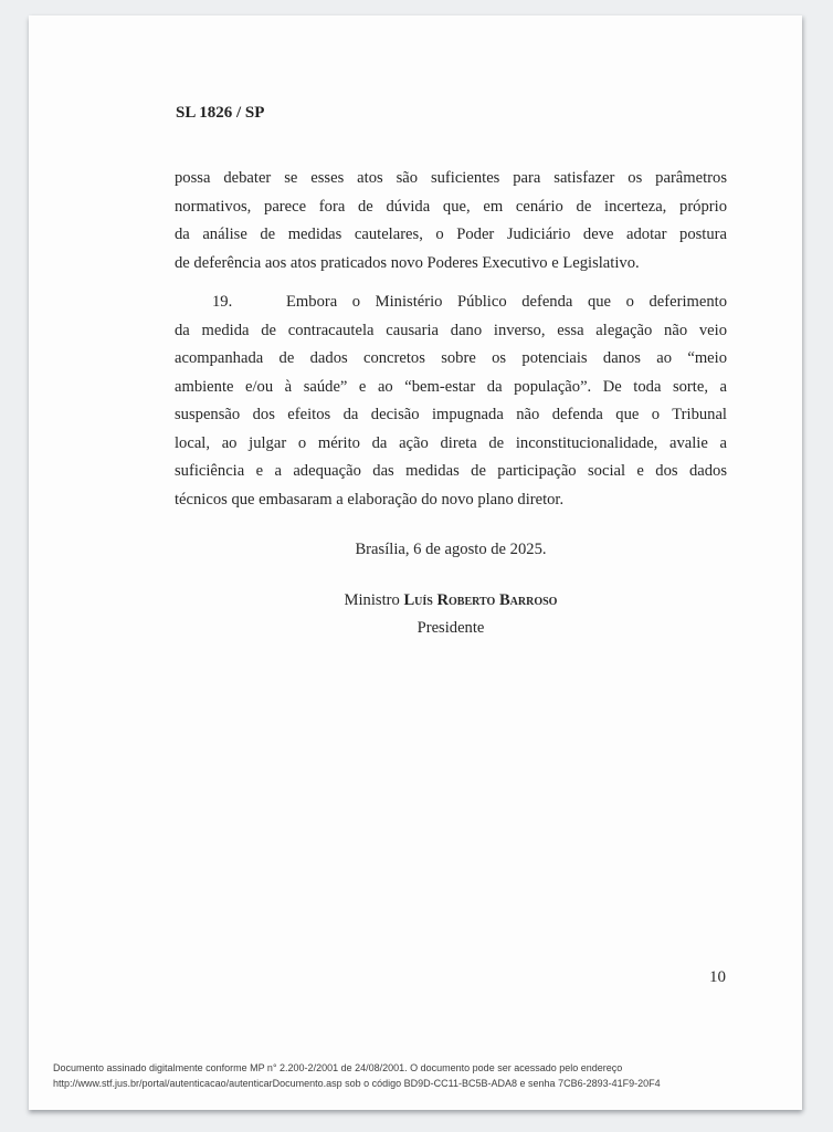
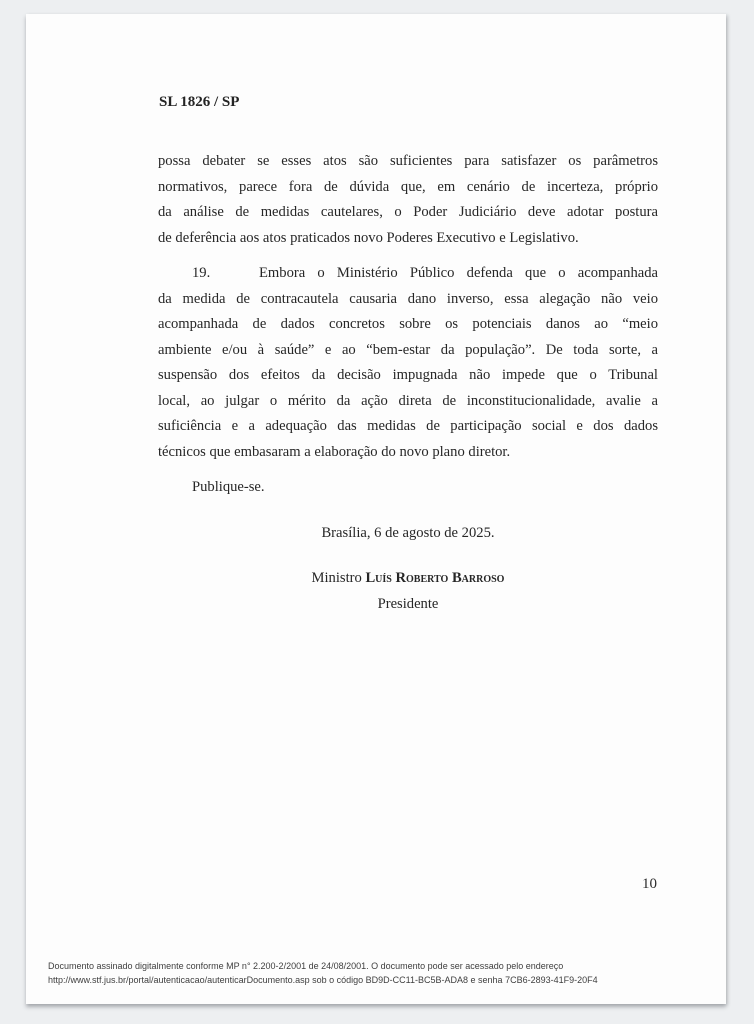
  SL 1826 / SP
  possa debater se esses atos são suficientes para satisfazer os parâmetros
  normativos, parece fora de dúvida que, em cenário de incerteza, próprio
  da análise de medidas cautelares, o Poder Judiciário deve adotar postura
  de deferência aos atos praticados novo Poderes Executivo e Legislativo.
- 19. Embora o Ministério Público defenda que o deferimento
+ 19. Embora o Ministério Público defenda que o acompanhada
  da medida de contracautela causaria dano inverso, essa alegação não veio
  acompanhada de dados concretos sobre os potenciais danos ao “meio
  ambiente e/ou à saúde” e ao “bem-estar da população”. De toda sorte, a
- suspensão dos efeitos da decisão impugnada não defenda que o Tribunal
+ suspensão dos efeitos da decisão impugnada não impede que o Tribunal
  local, ao julgar o mérito da ação direta de inconstitucionalidade, avalie a
  suficiência e a adequação das medidas de participação social e dos dados
  técnicos que embasaram a elaboração do novo plano diretor.
+ Publique-se.
  Brasília, 6 de agosto de 2025.
  Ministro Luís Roberto Barroso
  Presidente
  10
  Documento assinado digitalmente conforme MP n° 2.200-2/2001 de 24/08/2001. O documento pode ser acessado pelo endereço
  http://www.stf.jus.br/portal/autenticacao/autenticarDocumento.asp sob o código BD9D-CC11-BC5B-ADA8 e senha 7CB6-2893-41F9-20F4
